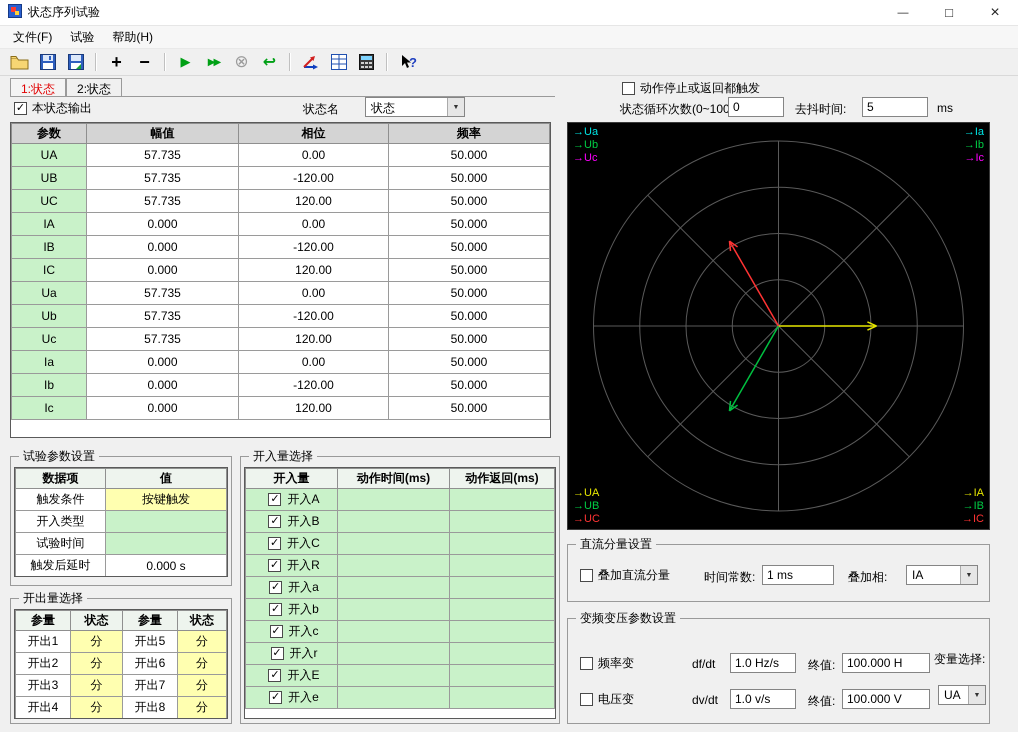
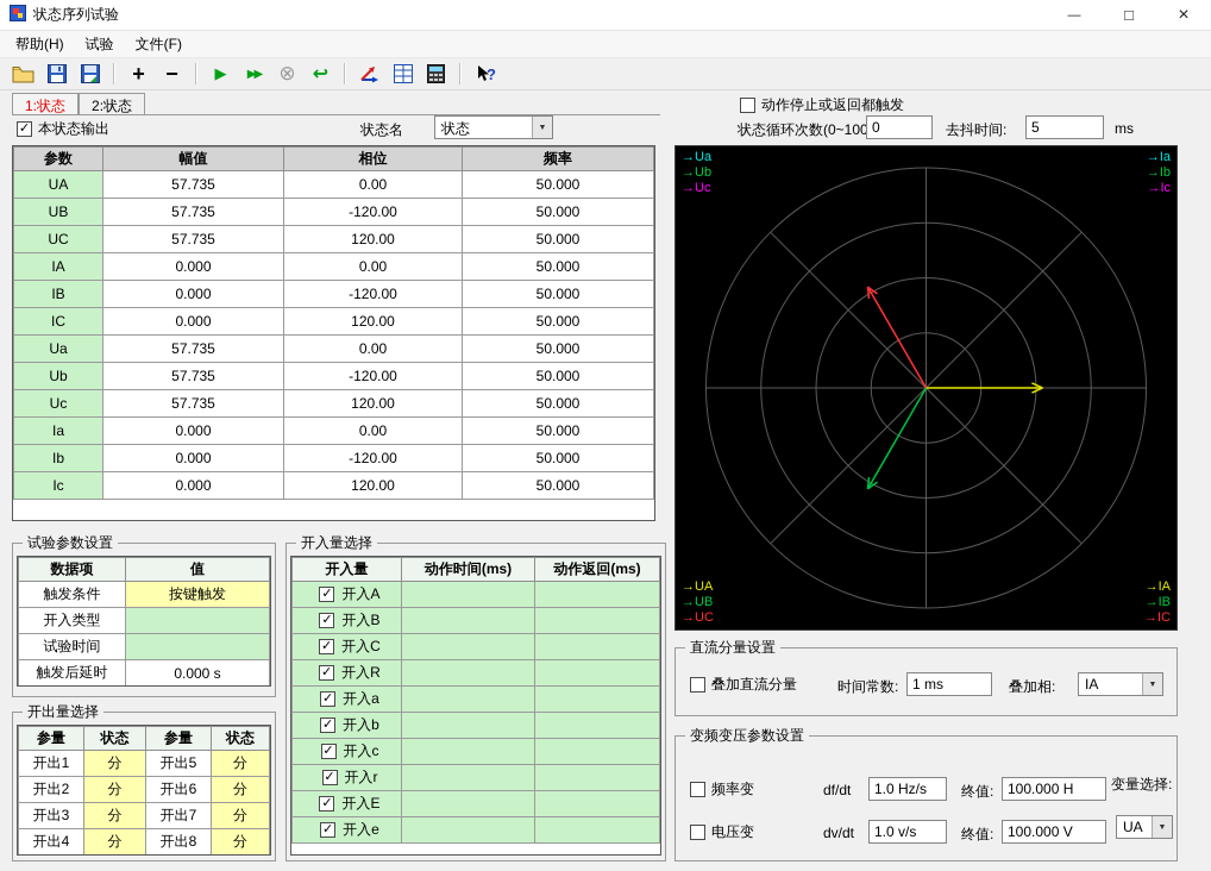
  状态序列试验
- 文件(F)
+ 帮助(H)
  试验
- 帮助(H)
+ 文件(F)
  ?
  1:状态
  2:状态
  动作停止或返回都触发
  ✓ 本状态输出
  状态名
  状态
  状态循环次数(0~100
  0
  去抖时间:
  5
  ms
  参数	幅值	相位	频率
  UA	57.735	0.00	50.000
  UB	57.735	-120.00	50.000
  UC	57.735	120.00	50.000
  IA	0.000	0.00	50.000
  IB	0.000	-120.00	50.000
  IC	0.000	120.00	50.000
  Ua	57.735	0.00	50.000
  Ub	57.735	-120.00	50.000
  Uc	57.735	120.00	50.000
  Ia	0.000	0.00	50.000
  Ib	0.000	-120.00	50.000
  Ic	0.000	120.00	50.000
  →Ua
  →Ub
  →Uc
  →Ia
  →Ib
  →Ic
  →UA
  →UB
  →UC
  →IA
  →IB
  →IC
  试验参数设置
  数据项	值
  触发条件	按键触发
  开入类型
  试验时间
  触发后延时	0.000 s
  开出量选择
  参量	状态	参量	状态
  开出1	分	开出5	分
  开出2	分	开出6	分
  开出3	分	开出7	分
  开出4	分	开出8	分
  开入量选择
  开入量	动作时间(ms)	动作返回(ms)
  ✓ 开入A
  ✓ 开入B
  ✓ 开入C
  ✓ 开入R
  ✓ 开入a
  ✓ 开入b
  ✓ 开入c
  ✓ 开入r
  ✓ 开入E
  ✓ 开入e
  直流分量设置
  叠加直流分量
  时间常数:
  1 ms
  叠加相:
  IA
  变频变压参数设置
  频率变
  df/dt
  1.0 Hz/s
  终值:
  100.000 H
  变量选择:
  电压变
  dv/dt
  1.0 v/s
  终值:
  100.000 V
  UA
